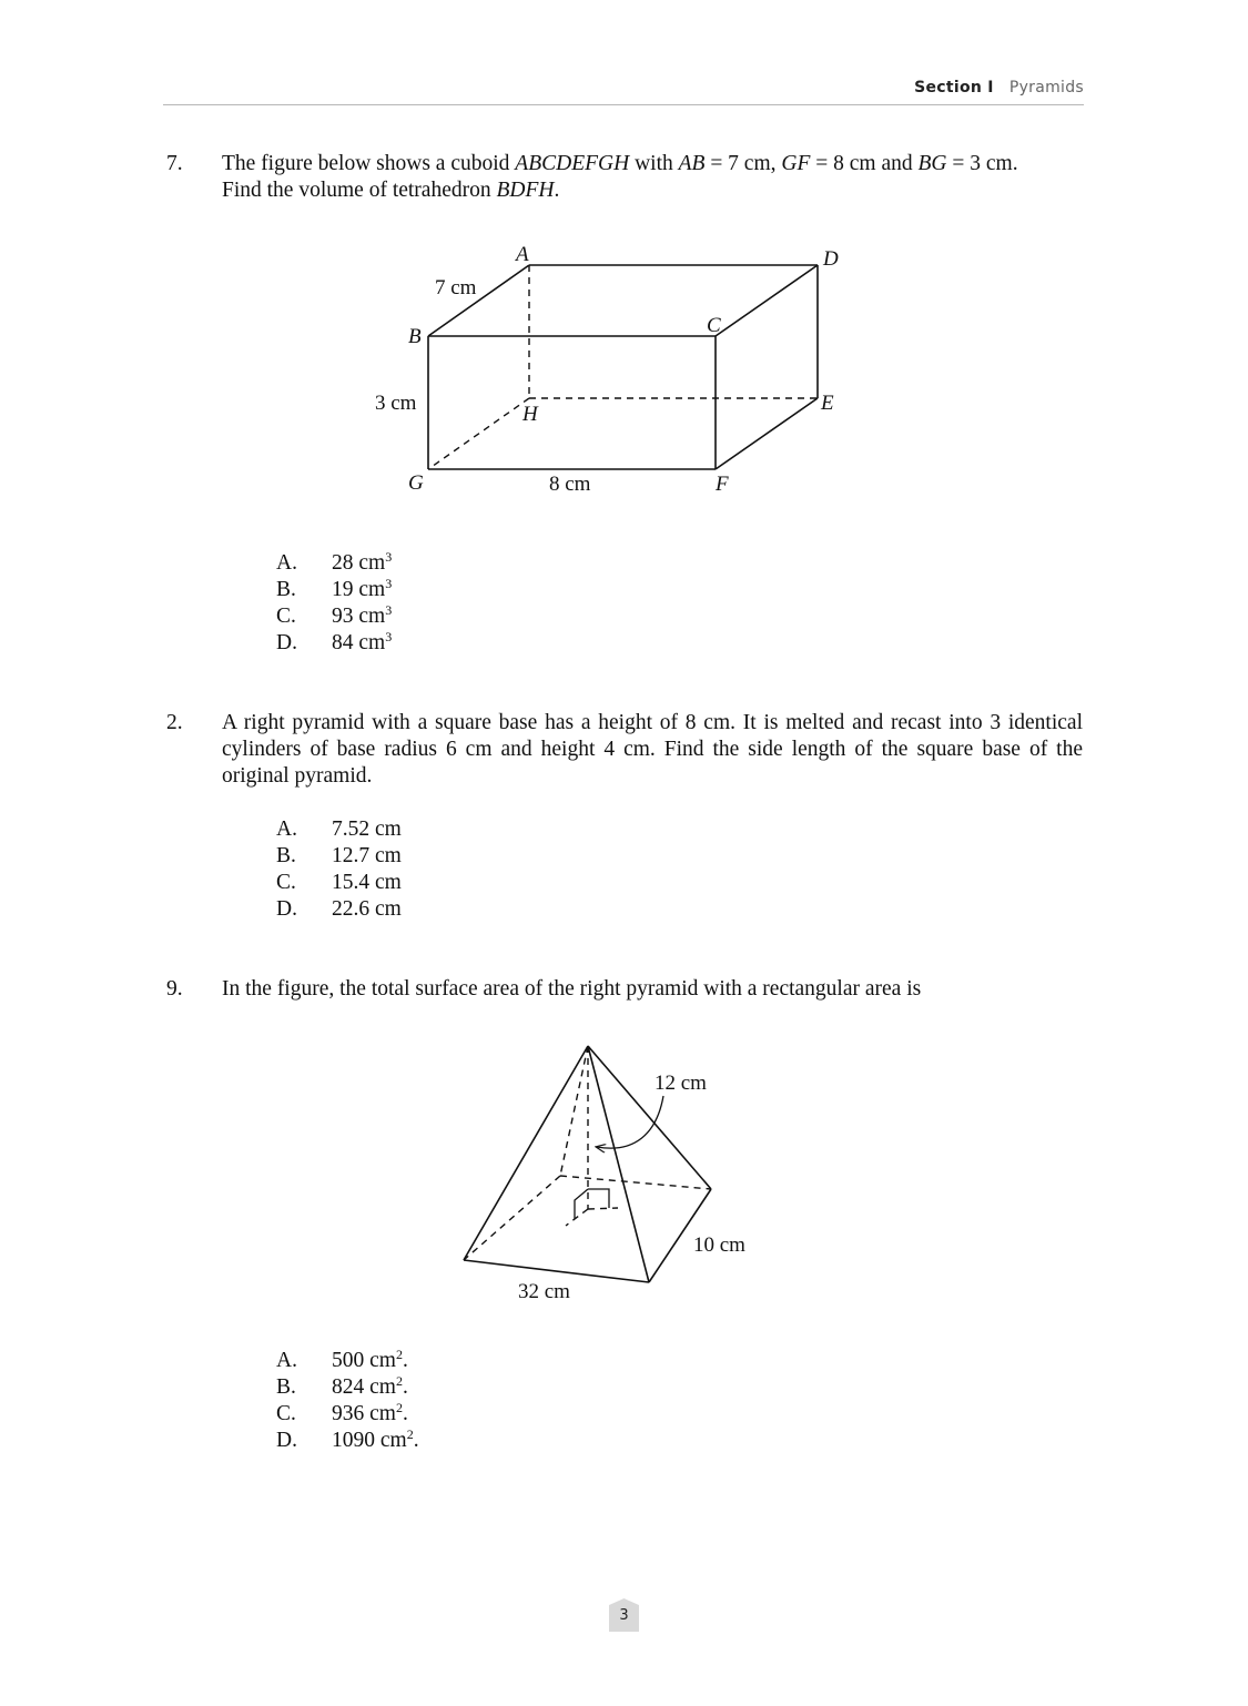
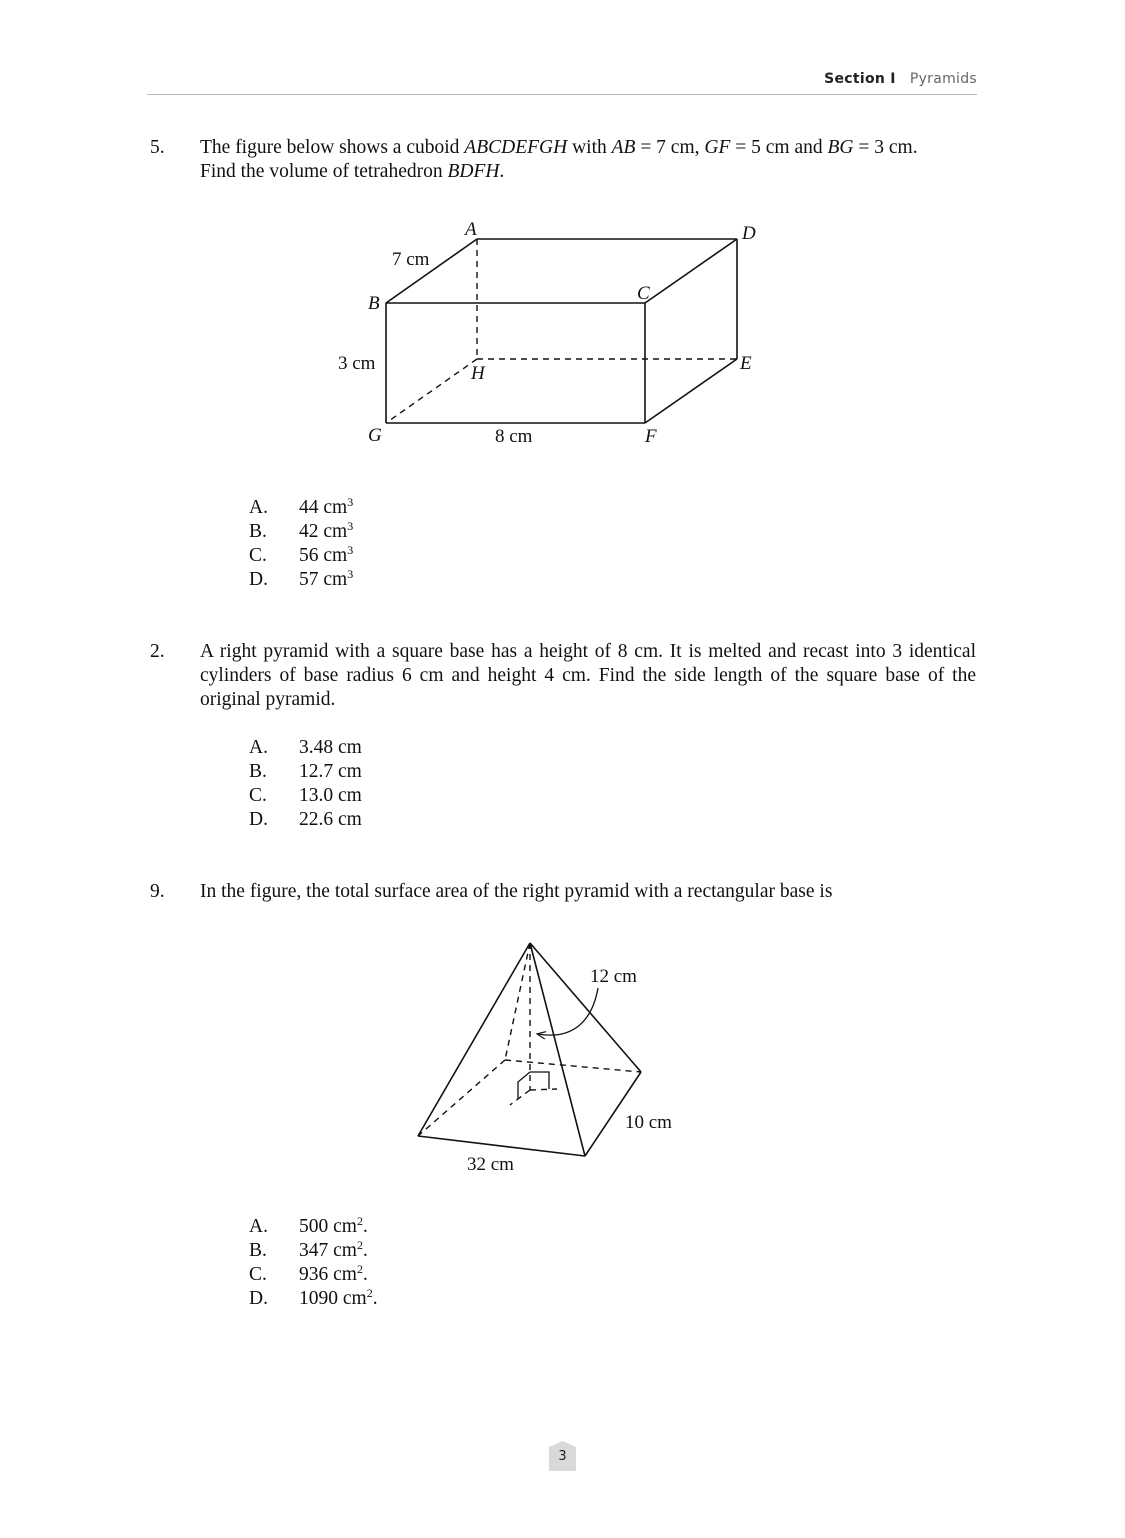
  Section I Pyramids
- 7.
+ 5.
- The figure below shows a cuboid ABCDEFGH with AB = 7 cm, GF = 8 cm and BG = 3 cm.
+ The figure below shows a cuboid ABCDEFGH with AB = 7 cm, GF = 5 cm and BG = 3 cm.
  Find the volume of tetrahedron BDFH.
  A
  D
  B
  C
  H
  E
  G
  F
  7 cm
  3 cm
  8 cm
- A. 28 cm3
+ A. 44 cm3
- B. 19 cm3
+ B. 42 cm3
- C. 93 cm3
+ C. 56 cm3
- D. 84 cm3
+ D. 57 cm3
  2.
  A right pyramid with a square base has a height of 8 cm. It is melted and recast into 3 identical cylinders of base radius 6 cm and height 4 cm. Find the side length of the square base of the original pyramid.
- A. 7.52 cm
+ A. 3.48 cm
  B. 12.7 cm
- C. 15.4 cm
+ C. 13.0 cm
  D. 22.6 cm
  9.
- In the figure, the total surface area of the right pyramid with a rectangular area is
+ In the figure, the total surface area of the right pyramid with a rectangular base is
  12 cm
  10 cm
  32 cm
  A. 500 cm2.
- B. 824 cm2.
+ B. 347 cm2.
  C. 936 cm2.
  D. 1090 cm2.
  3
